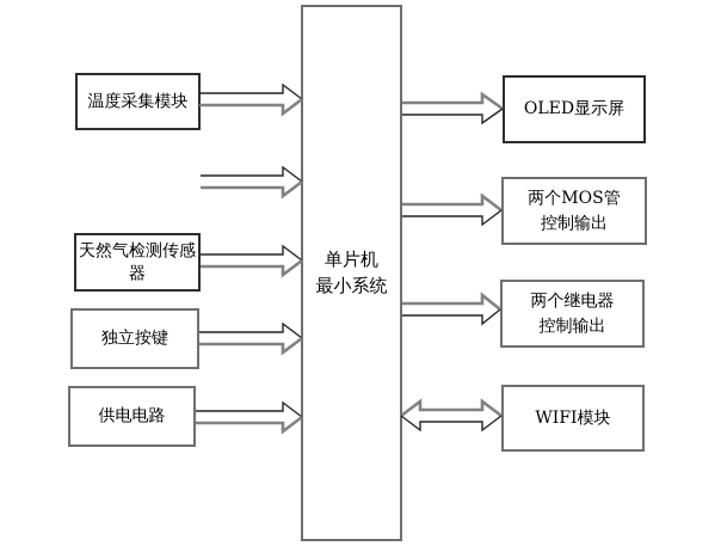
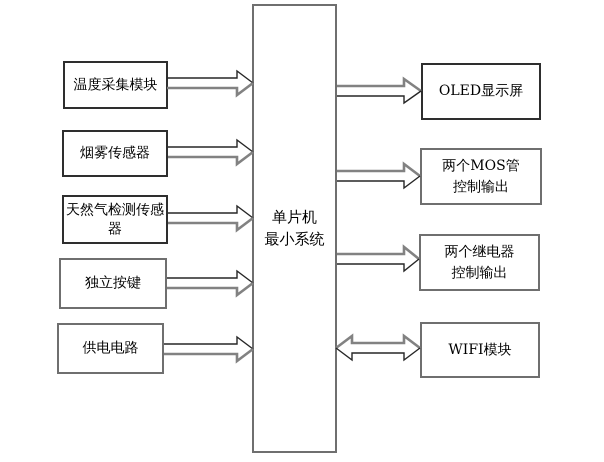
  温度采集模块
+ 烟雾传感器
  天然气检测传感
  器
  独立按键
  供电电路
  单片机
  最小系统
  OLED显示屏
  两个MOS管
  控制输出
  两个继电器
  控制输出
  WIFI模块
